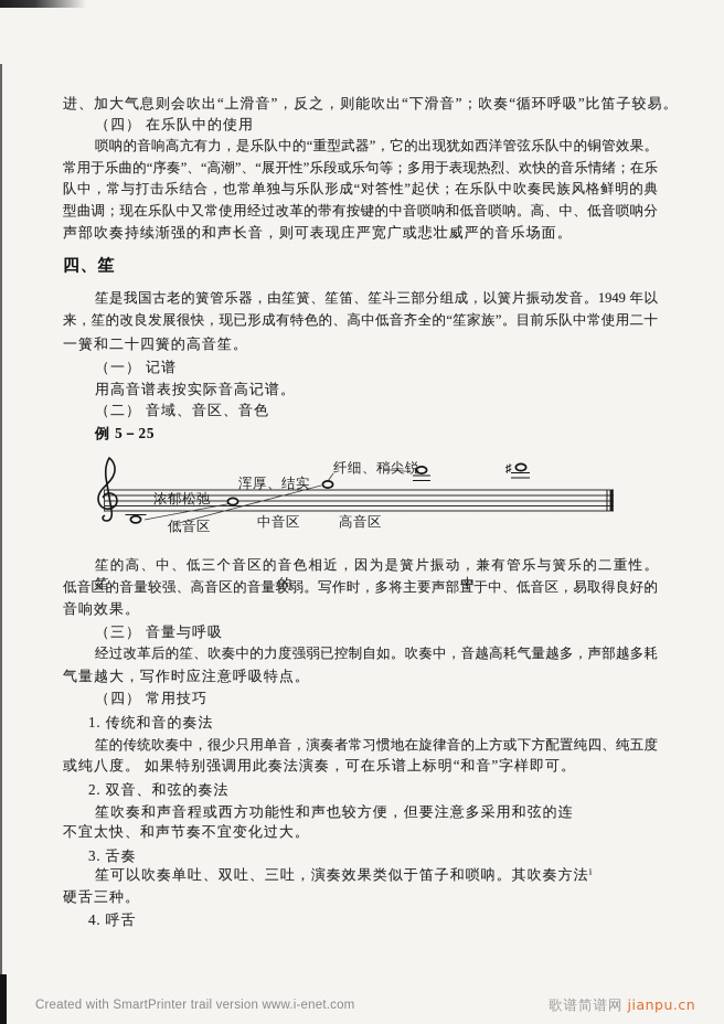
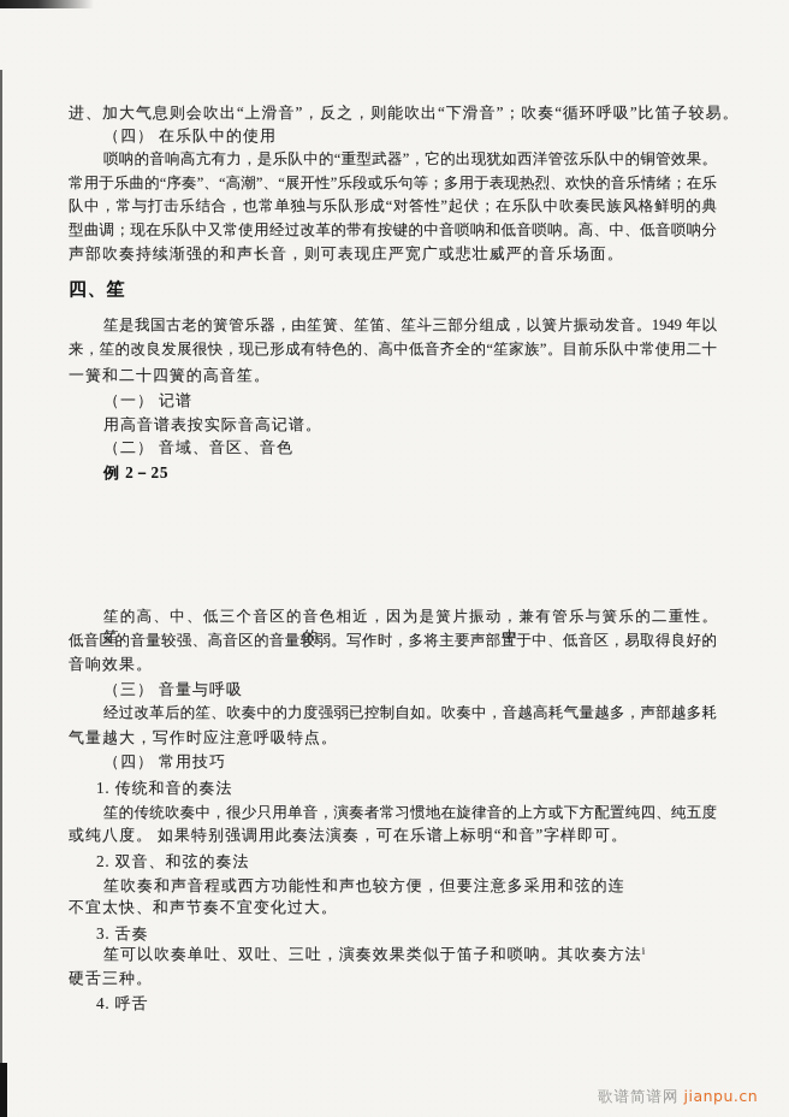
  进、加大气息则会吹出“上滑音”，反之，则能吹出“下滑音”；吹奏“循环呼吸”比笛子较易。
  （四） 在乐队中的使用
  唢呐的音响高亢有力，是乐队中的“重型武器”，它的出现犹如西洋管弦乐队中的铜管效果。
  常用于乐曲的“序奏”、“高潮”、“展开性”乐段或乐句等；多用于表现热烈、欢快的音乐情绪；在乐
  队中，常与打击乐结合，也常单独与乐队形成“对答性”起伏；在乐队中吹奏民族风格鲜明的典
  型曲调；现在乐队中又常使用经过改革的带有按键的中音唢呐和低音唢呐。高、中、低音唢呐分
  声部吹奏持续渐强的和声长音，则可表现庄严宽广或悲壮威严的音乐场面。
  四、笙
  笙是我国古老的簧管乐器，由笙簧、笙笛、笙斗三部分组成，以簧片振动发音。1949 年以
  来，笙的改良发展很快，现已形成有特色的、高中低音齐全的“笙家族”。目前乐队中常使用二十
  一簧和二十四簧的高音笙。
  （一） 记谱
  用高音谱表按实际音高记谱。
  （二） 音域、音区、音色
- 例 5－25
+ 例 2－25
  笙的高、中、低三个音区的音色相近，因为是簧片振动，兼有管乐与簧乐的二重性。笙的中、
  低音区的音量较强、高音区的音量较弱。写作时，多将主要声部置于中、低音区，易取得良好的
  音响效果。
  （三） 音量与呼吸
  经过改革后的笙、吹奏中的力度强弱已控制自如。吹奏中，音越高耗气量越多，声部越多耗
  气量越大，写作时应注意呼吸特点。
  （四） 常用技巧
  1. 传统和音的奏法
  笙的传统吹奏中，很少只用单音，演奏者常习惯地在旋律音的上方或下方配置纯四、纯五度
  或纯八度。 如果特别强调用此奏法演奏，可在乐谱上标明“和音”字样即可。
  2. 双音、和弦的奏法
  笙吹奏和声音程或西方功能性和声也较方便，但要注意多采用和弦的连
  不宜太快、和声节奏不宜变化过大。
  3. 舌奏
  笙可以吹奏单吐、双吐、三吐，演奏效果类似于笛子和唢呐。其吹奏方法ⁱ
  硬舌三种。
  4. 呼舌
- ♯
- 浓郁松弛
- 低音区
- 浑厚、结实
- 中音区
- 纤细、稍尖锐
- 高音区
- Created with SmartPrinter trail version www.i-enet.com
  歌谱简谱网 jianpu.cn
